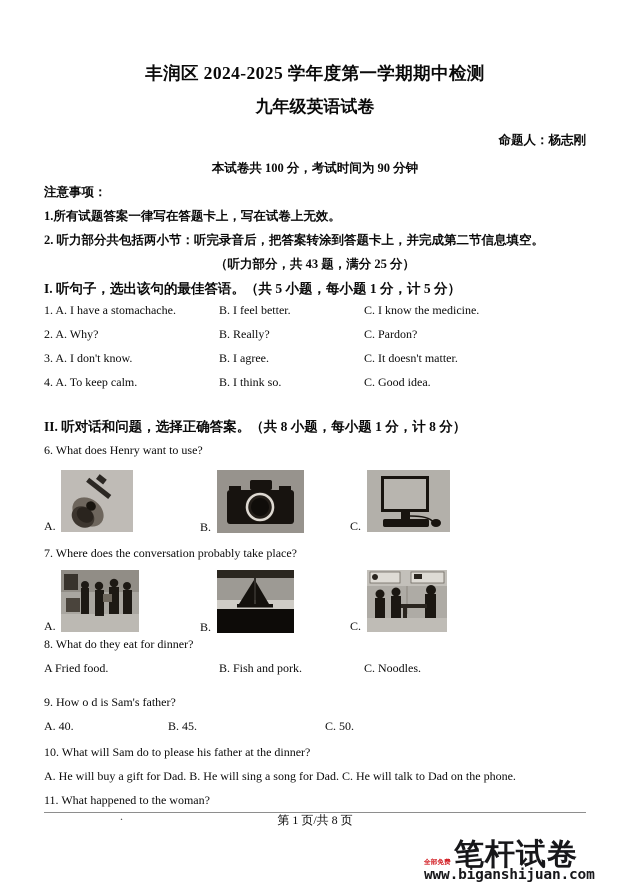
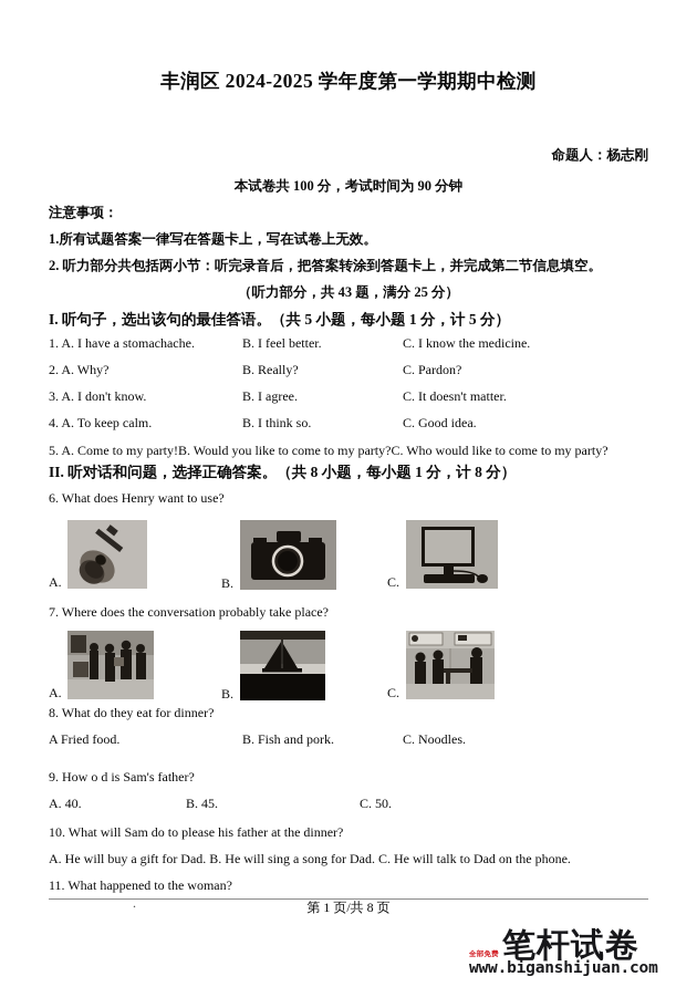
  丰润区 2024-2025 学年度第一学期期中检测
- 九年级英语试卷
  命题人：杨志刚
  本试卷共 100 分，考试时间为 90 分钟
  注意事项：
  1.所有试题答案一律写在答题卡上，写在试卷上无效。
  2. 听力部分共包括两小节：听完录音后，把答案转涂到答题卡上，并完成第二节信息填空。
  （听力部分，共 43 题，满分 25 分）
  I. 听句子，选出该句的最佳答语。（共 5 小题，每小题 1 分，计 5 分）
  1. A. I have a stomachache.
  B. I feel better.
  C. I know the medicine.
  2. A. Why?
  B. Really?
  C. Pardon?
  3. A. I don't know.
  B. I agree.
  C. It doesn't matter.
  4. A. To keep calm.
  B. I think so.
  C. Good idea.
+ 5. A. Come to my party!B. Would you like to come to my party?C. Who would like to come to my party?
  II. 听对话和问题，选择正确答案。（共 8 小题，每小题 1 分，计 8 分）
  6. What does Henry want to use?
  A.
  B.
  C.
  7. Where does the conversation probably take place?
  A.
  B.
  C.
  8. What do they eat for dinner?
  A Fried food.
  B. Fish and pork.
  C. Noodles.
  9. How o d is Sam's father?
  A. 40.
  B. 45.
  C. 50.
  10. What will Sam do to please his father at the dinner?
  A. He will buy a gift for Dad. B. He will sing a song for Dad. C. He will talk to Dad on the phone.
  11. What happened to the woman?
  .
  第 1 页/共 8 页
  笔杆试卷
  全部免费
  www.biganshijuan.com
